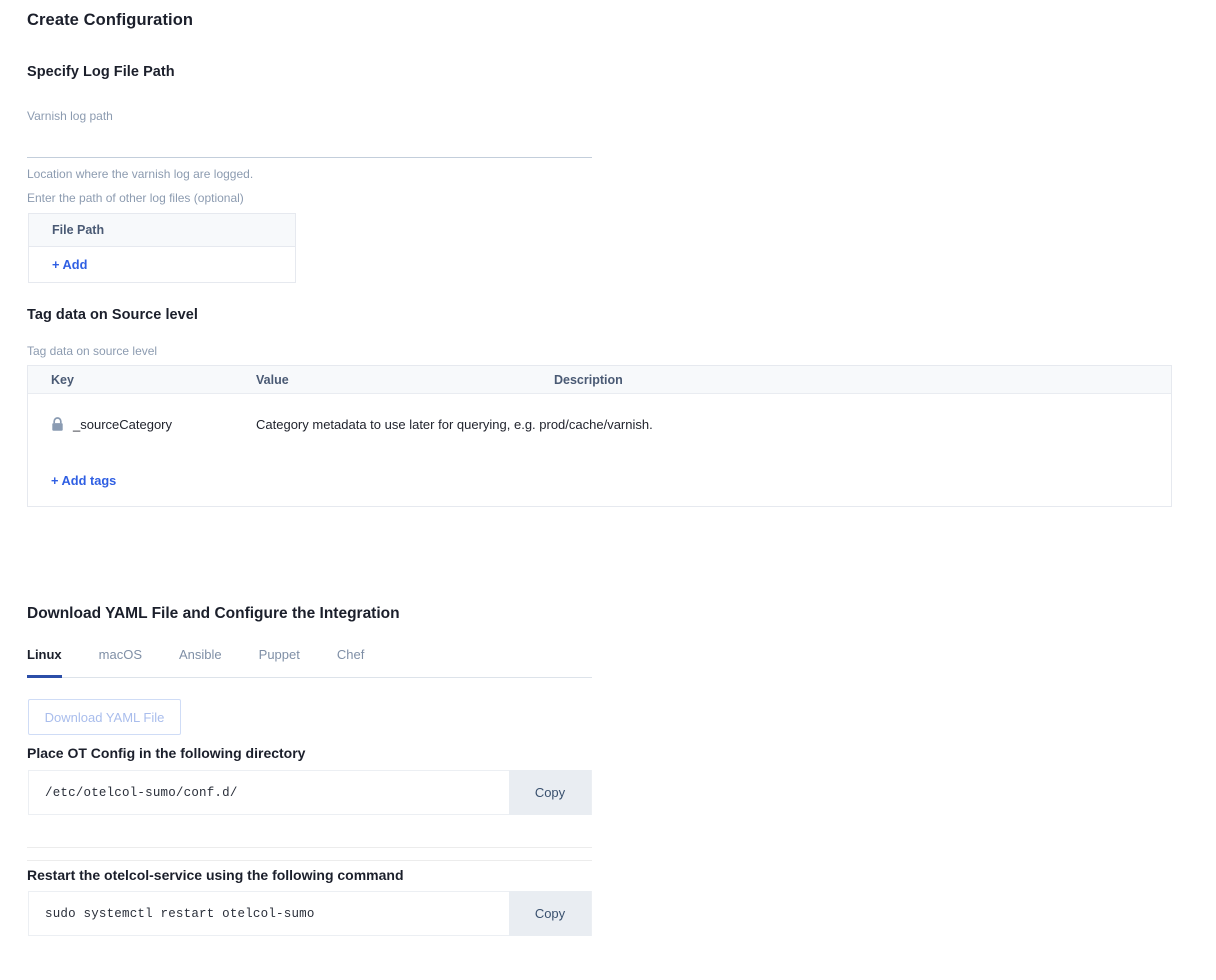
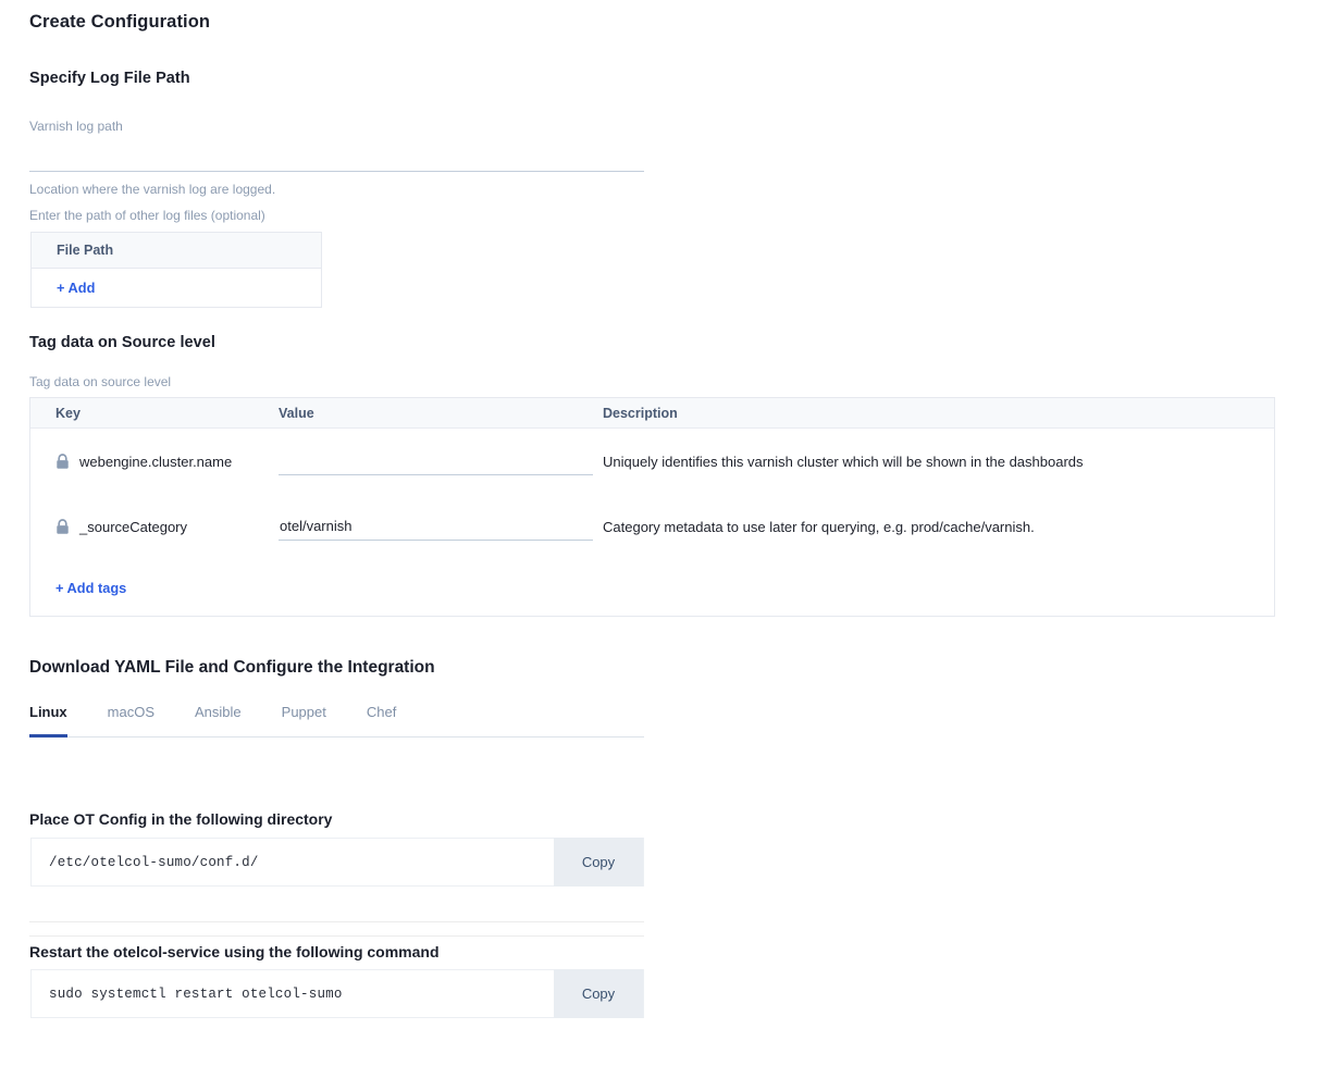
  Create Configuration
  Specify Log File Path
  Varnish log path
  Location where the varnish log are logged.
  Enter the path of other log files (optional)
  File Path
  + Add
  Tag data on Source level
  Tag data on source level
  Key
  Value
  Description
+ webengine.cluster.name
+ Uniquely identifies this varnish cluster which will be shown in the dashboards
  _sourceCategory
+ otel/varnish
  Category metadata to use later for querying, e.g. prod/cache/varnish.
  + Add tags
  Download YAML File and Configure the Integration
  Linux
  macOS
  Ansible
  Puppet
  Chef
- Download YAML File
  Place OT Config in the following directory
  /etc/otelcol-sumo/conf.d/
  Copy
  Restart the otelcol-service using the following command
  sudo systemctl restart otelcol-sumo
  Copy
